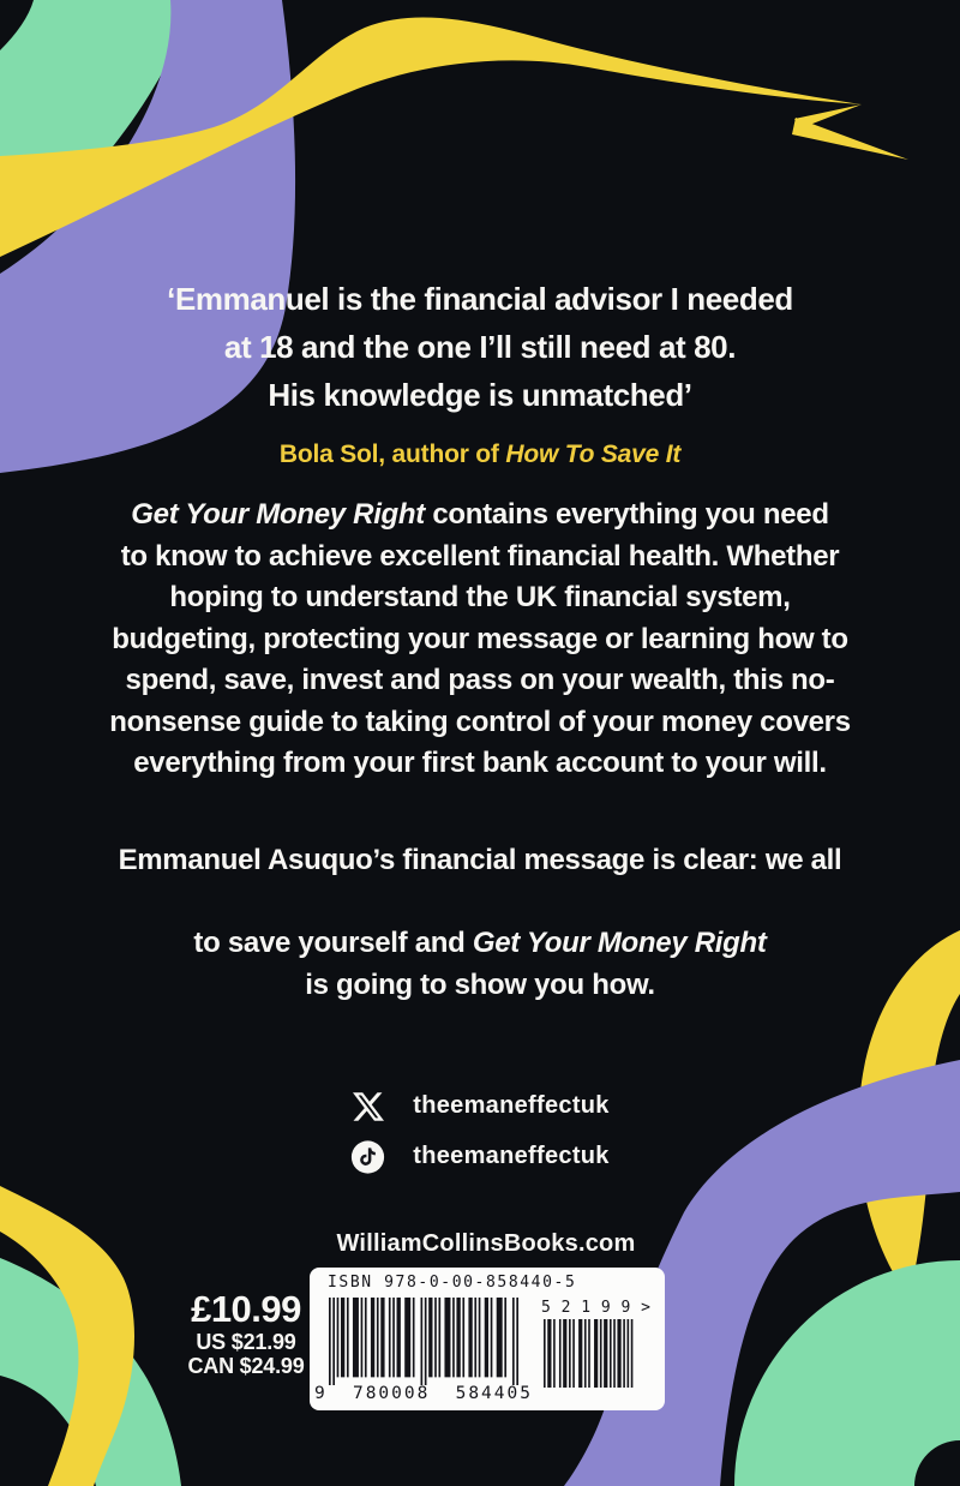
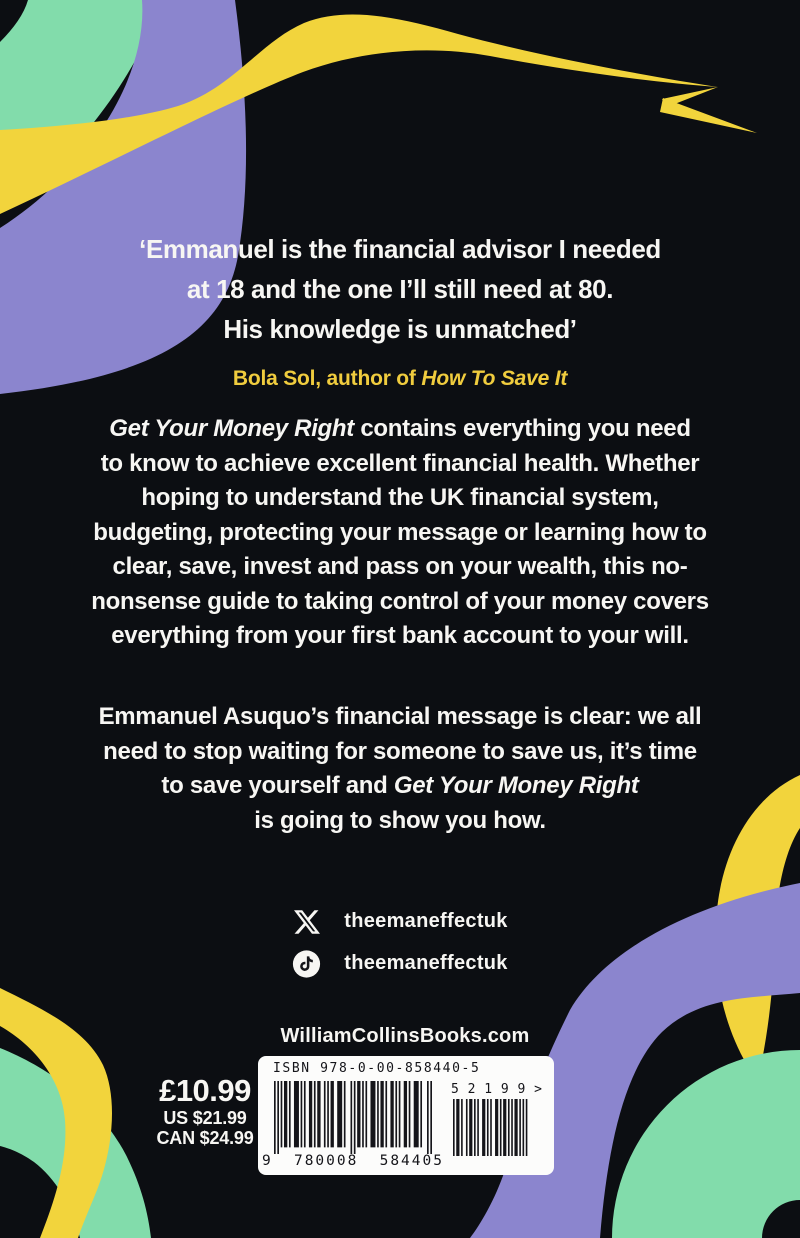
  ‘Emmanuel is the financial advisor I needed
  at 18 and the one I’ll still need at 80.
  His knowledge is unmatched’
  Bola Sol, author of How To Save It
  Get Your Money Right contains everything you need
  to know to achieve excellent financial health. Whether
  hoping to understand the UK financial system,
  budgeting, protecting your message or learning how to
- spend, save, invest and pass on your wealth, this no-
+ clear, save, invest and pass on your wealth, this no-
  nonsense guide to taking control of your money covers
  everything from your first bank account to your will.
  Emmanuel Asuquo’s financial message is clear: we all
+ need to stop waiting for someone to save us, it’s time
  to save yourself and Get Your Money Right
  is going to show you how.
  theemaneffectuk
  theemaneffectuk
  WilliamCollinsBooks.com
  £10.99
  US $21.99
  CAN $24.99
  ISBN 978-0-00-858440-5
  9
  780008
  584405
  5
  2
  1
  9
  9
  >
